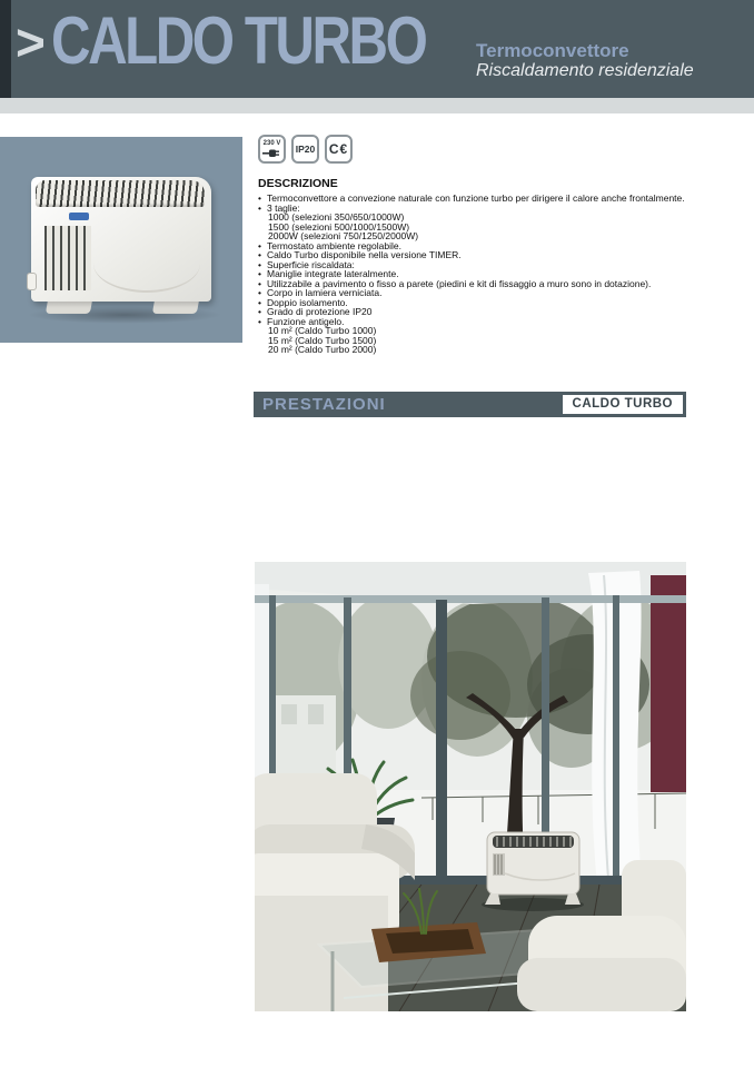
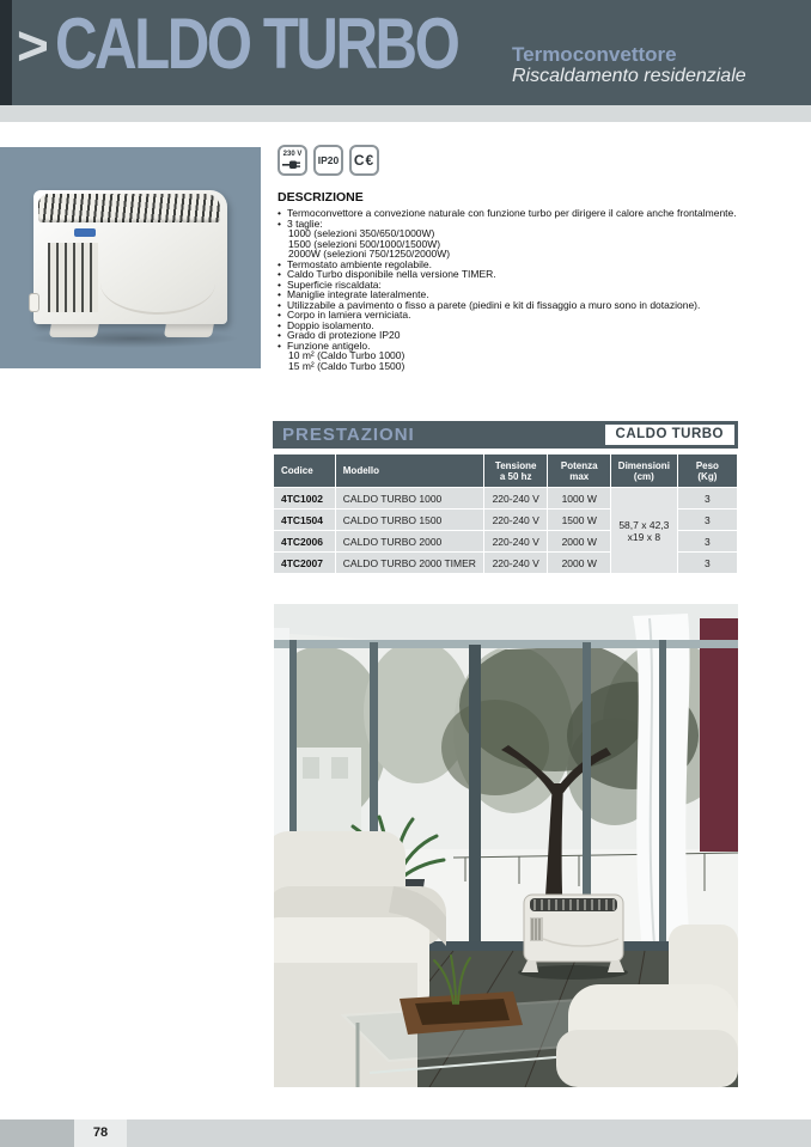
  >
  CALDO TURBO
  Termoconvettore
  Riscaldamento residenziale
  IP20
  C€
  DESCRIZIONE
  •
  Termoconvettore a convezione naturale con funzione turbo per dirigere il calore anche frontalmente.
  •
  3 taglie:
  1000 (selezioni 350/650/1000W)
  1500 (selezioni 500/1000/1500W)
  2000W (selezioni 750/1250/2000W)
  •
  Termostato ambiente regolabile.
  •
  Caldo Turbo disponibile nella versione TIMER.
  •
  Superficie riscaldata:
  •
  Maniglie integrate lateralmente.
  •
  Utilizzabile a pavimento o fisso a parete (piedini e kit di fissaggio a muro sono in dotazione).
  •
  Corpo in lamiera verniciata.
  •
  Doppio isolamento.
  •
  Grado di protezione IP20
  •
  Funzione antigelo.
  10 m² (Caldo Turbo 1000)
  15 m² (Caldo Turbo 1500)
- 20 m² (Caldo Turbo 2000)
  PRESTAZIONI
  CALDO TURBO
+ Codice	Modello	Tensione a 50 hz	Potenza max	Dimensioni (cm)	Peso (Kg)
+ 4TC1002	CALDO TURBO 1000	220-240 V	1000 W	58,7 x 42,3 x19 x 8	3
+ 4TC1504	CALDO TURBO 1500	220-240 V	1500 W	3
+ 4TC2006	CALDO TURBO 2000	220-240 V	2000 W	3
+ 4TC2007	CALDO TURBO 2000 TIMER	220-240 V	2000 W	3
+ 78
